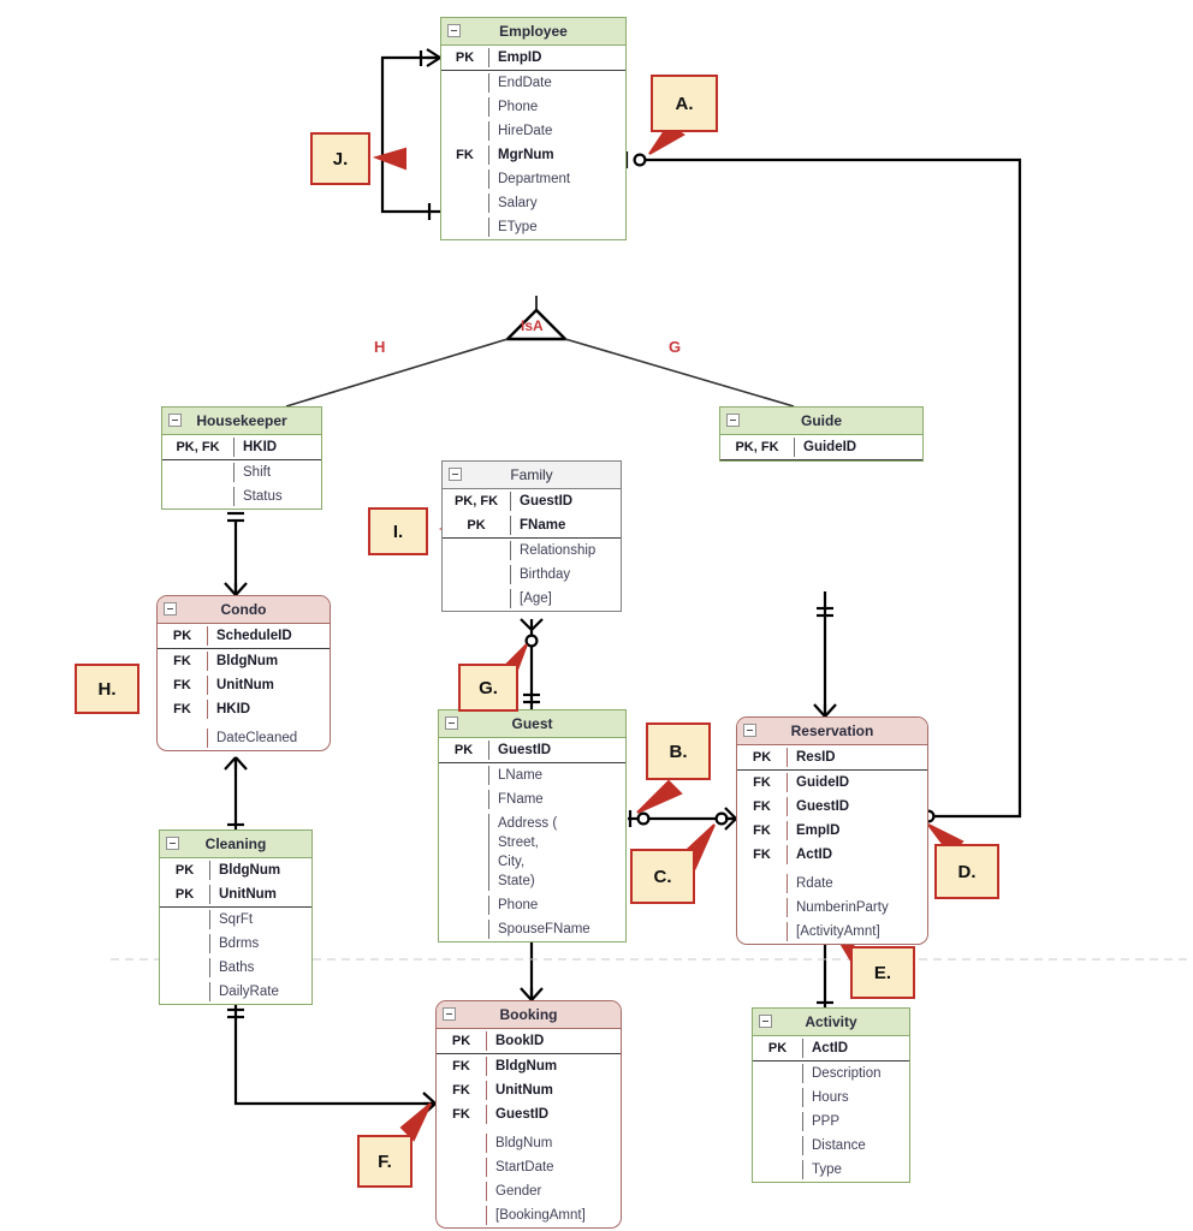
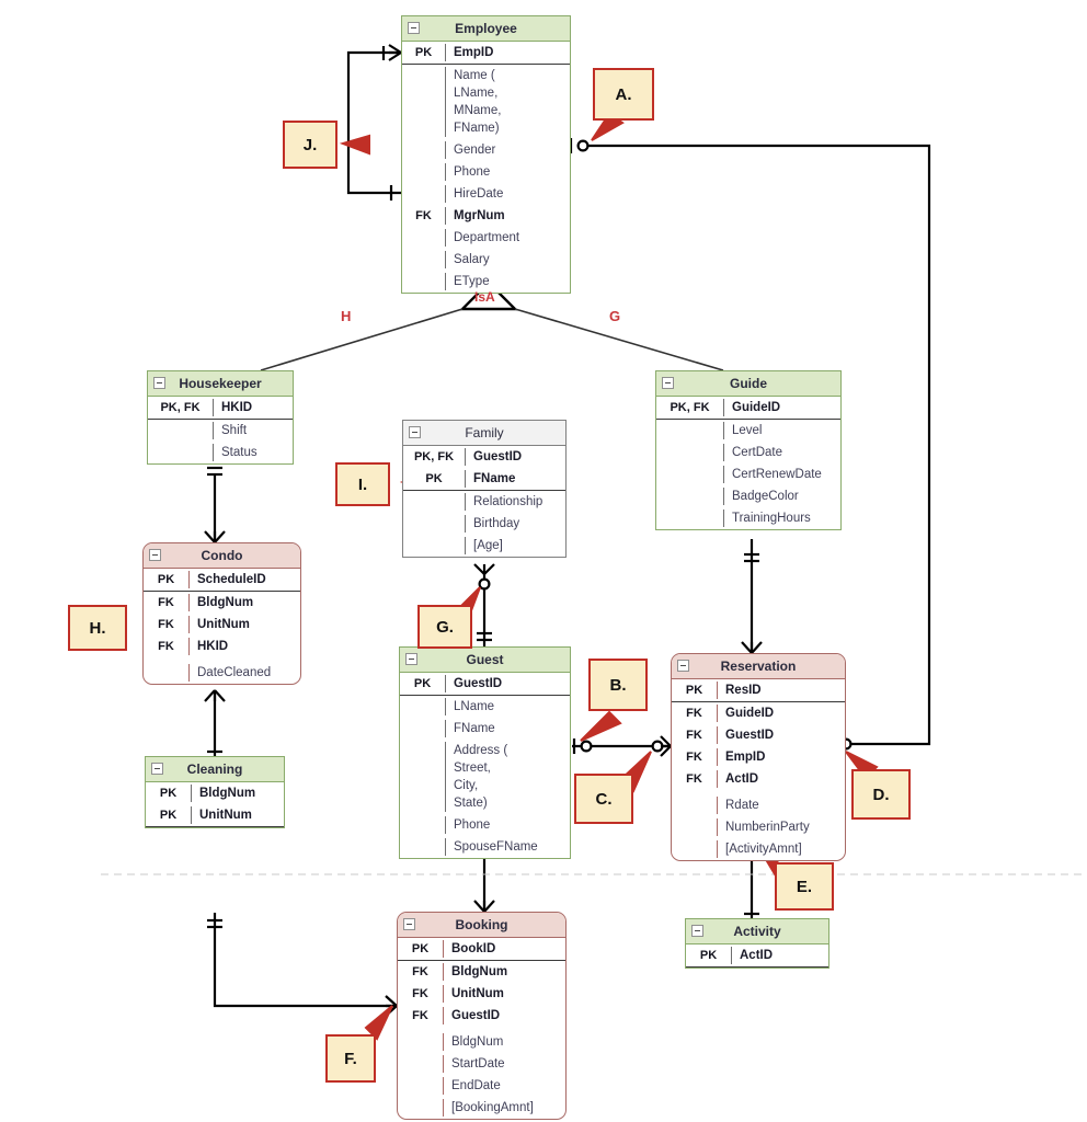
  Employee
  PK
  EmpID
+ Name (
+ LName,
+ MName,
+ FName)
- EndDate
+ Gender
  Phone
  HireDate
  FK
  MgrNum
  Department
  Salary
  EType
  Housekeeper
  PK, FK
  HKID
  Shift
  Status
  Guide
  PK, FK
  GuideID
+ Level
+ CertDate
+ CertRenewDate
+ BadgeColor
+ TrainingHours
  Family
  PK, FK
  GuestID
  PK
  FName
  Relationship
  Birthday
  [Age]
  Condo
  PK
  ScheduleID
  FK
  BldgNum
  FK
  UnitNum
  FK
  HKID
  DateCleaned
  Cleaning
  PK
  BldgNum
  PK
  UnitNum
- SqrFt
- Bdrms
- Baths
- DailyRate
  Guest
  PK
  GuestID
  LName
  FName
  Address (
  Street,
  City,
  State)
  Phone
  SpouseFName
  Reservation
  PK
  ResID
  FK
  GuideID
  FK
  GuestID
  FK
  EmpID
  FK
  ActID
  Rdate
  NumberinParty
  [ActivityAmnt]
  Booking
  PK
  BookID
  FK
  BldgNum
  FK
  UnitNum
  FK
  GuestID
  BldgNum
  StartDate
- Gender
+ EndDate
  [BookingAmnt]
  Activity
  PK
  ActID
- Description
- Hours
- PPP
- Distance
- Type
  IsA
  H
  G
  A.
  B.
  C.
  D.
  E.
  F.
  G.
  H.
  I.
  J.
